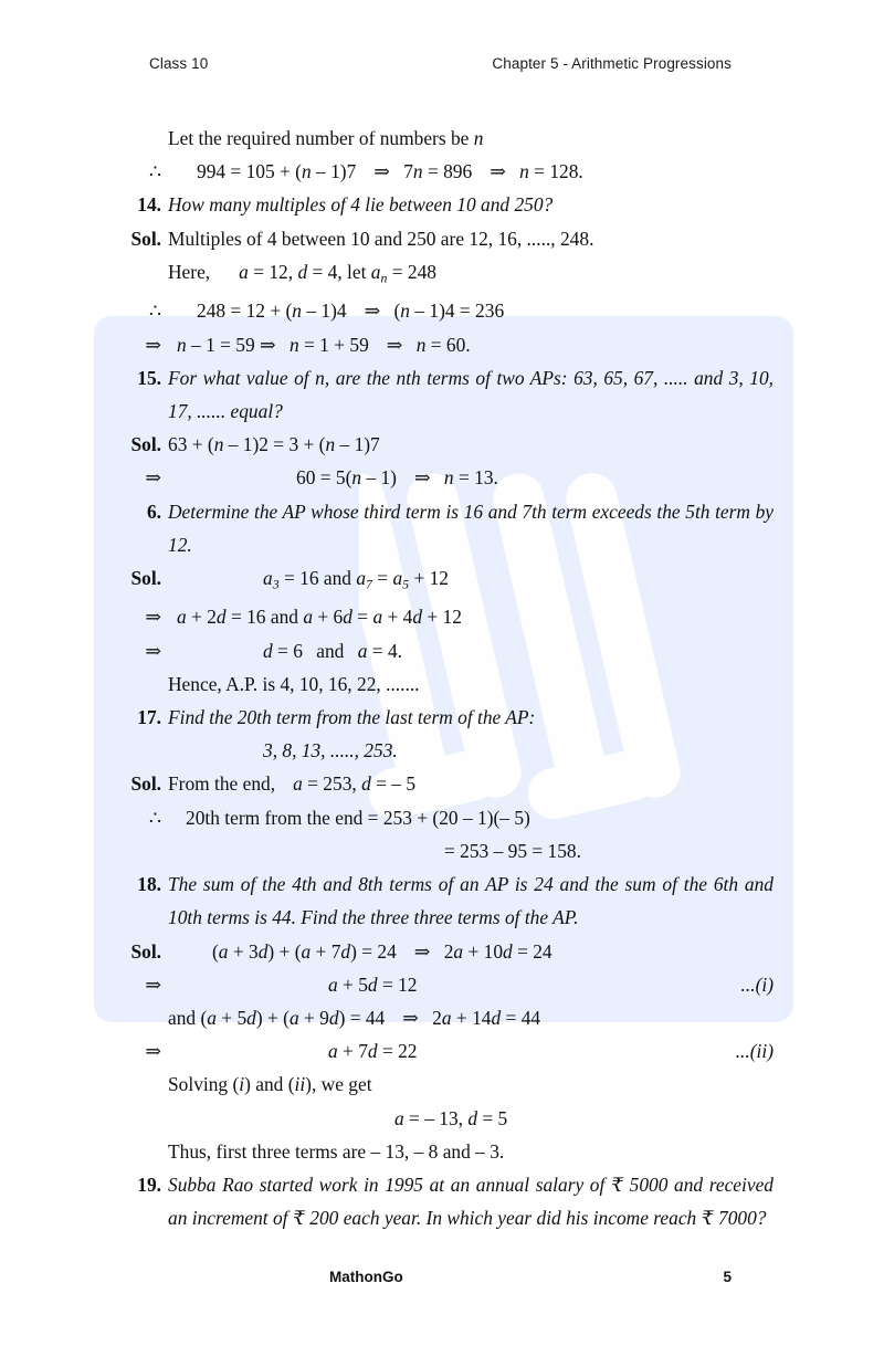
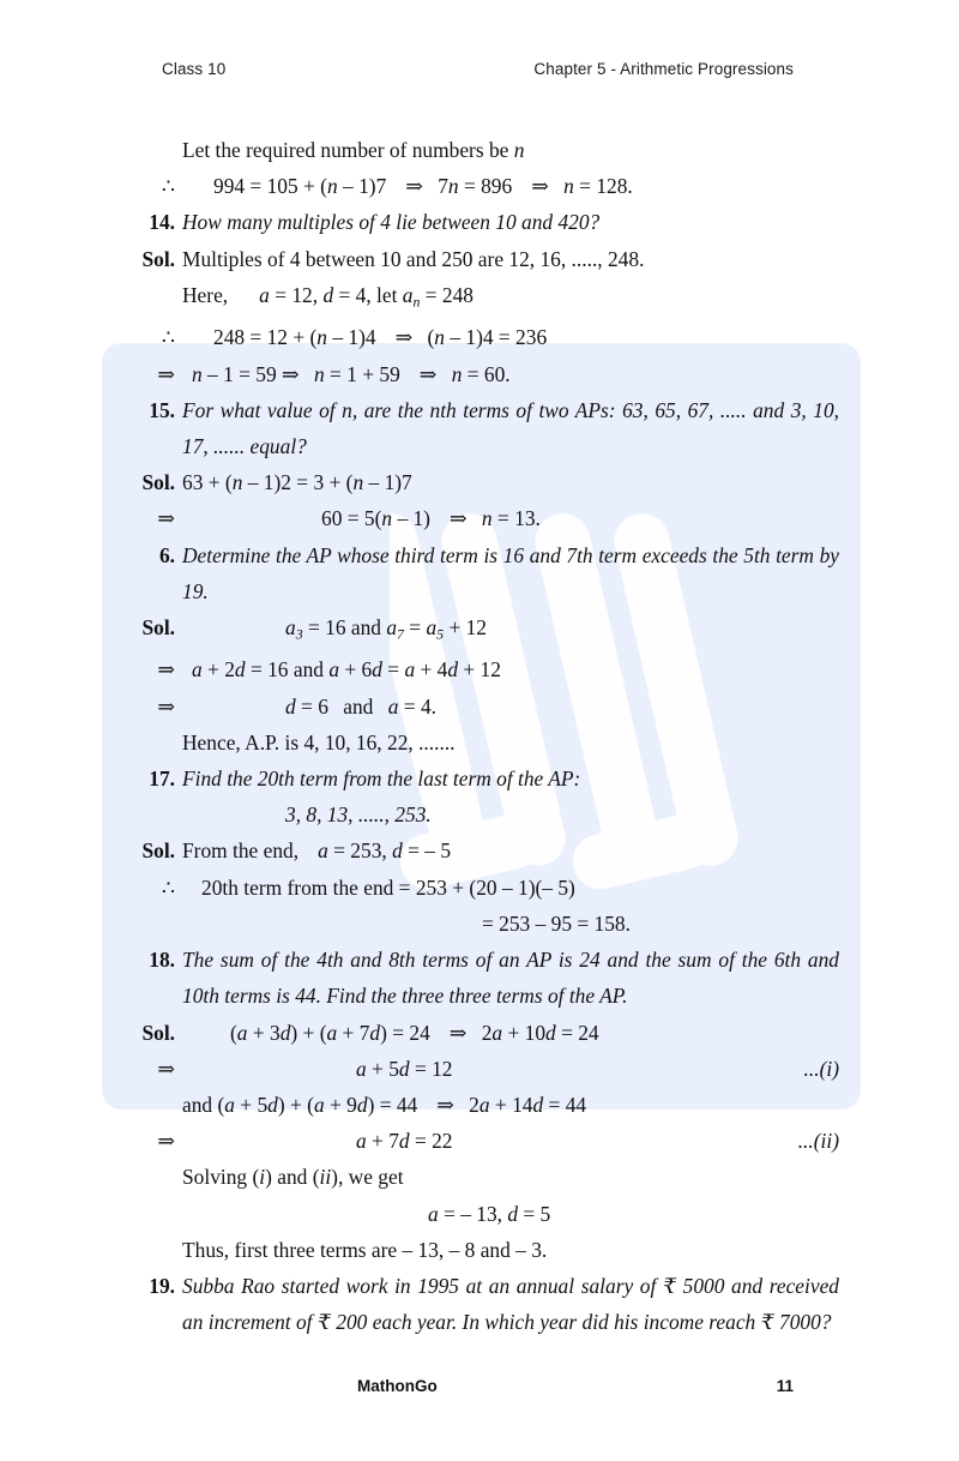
  Class 10
  Chapter 5 - Arithmetic Progressions
  Let the required number of numbers be n
  ∴
  994 = 105 + (n – 1)7 ⇒ 7n = 896 ⇒ n = 128.
  14.
- How many multiples of 4 lie between 10 and 250?
+ How many multiples of 4 lie between 10 and 420?
  Sol.
  Multiples of 4 between 10 and 250 are 12, 16, ....., 248.
  Here, a = 12, d = 4, let an = 248
  ∴
  248 = 12 + (n – 1)4 ⇒ (n – 1)4 = 236
  ⇒
  n – 1 = 59 ⇒ n = 1 + 59 ⇒ n = 60.
  15.
  For what value of n, are the nth terms of two APs: 63, 65, 67, ..... and 3, 10, 17, ...... equal?
  Sol.
  63 + (n – 1)2 = 3 + (n – 1)7
  ⇒
  60 = 5(n – 1) ⇒ n = 13.
  6.
- Determine the AP whose third term is 16 and 7th term exceeds the 5th term by 12.
+ Determine the AP whose third term is 16 and 7th term exceeds the 5th term by 19.
  Sol.
  a3 = 16 and a7 = a5 + 12
  ⇒
  a + 2d = 16 and a + 6d = a + 4d + 12
  ⇒
  d = 6 and a = 4.
  Hence, A.P. is 4, 10, 16, 22, .......
  17.
  Find the 20th term from the last term of the AP:
  3, 8, 13, ....., 253.
  Sol.
  From the end, a = 253, d = – 5
  ∴
  20th term from the end = 253 + (20 – 1)(– 5)
  = 253 – 95 = 158.
  18.
  The sum of the 4th and 8th terms of an AP is 24 and the sum of the 6th and 10th terms is 44. Find the three three terms of the AP.
  Sol.
  (a + 3d) + (a + 7d) = 24 ⇒ 2a + 10d = 24
  ⇒
  a + 5d = 12
  ...(i)
  and (a + 5d) + (a + 9d) = 44 ⇒ 2a + 14d = 44
  ⇒
  a + 7d = 22
  ...(ii)
  Solving (i) and (ii), we get
  a = – 13, d = 5
  Thus, first three terms are – 13, – 8 and – 3.
  19.
  Subba Rao started work in 1995 at an annual salary of ₹ 5000 and received an increment of ₹ 200 each year. In which year did his income reach ₹ 7000?
  MathonGo
- 5
+ 11
